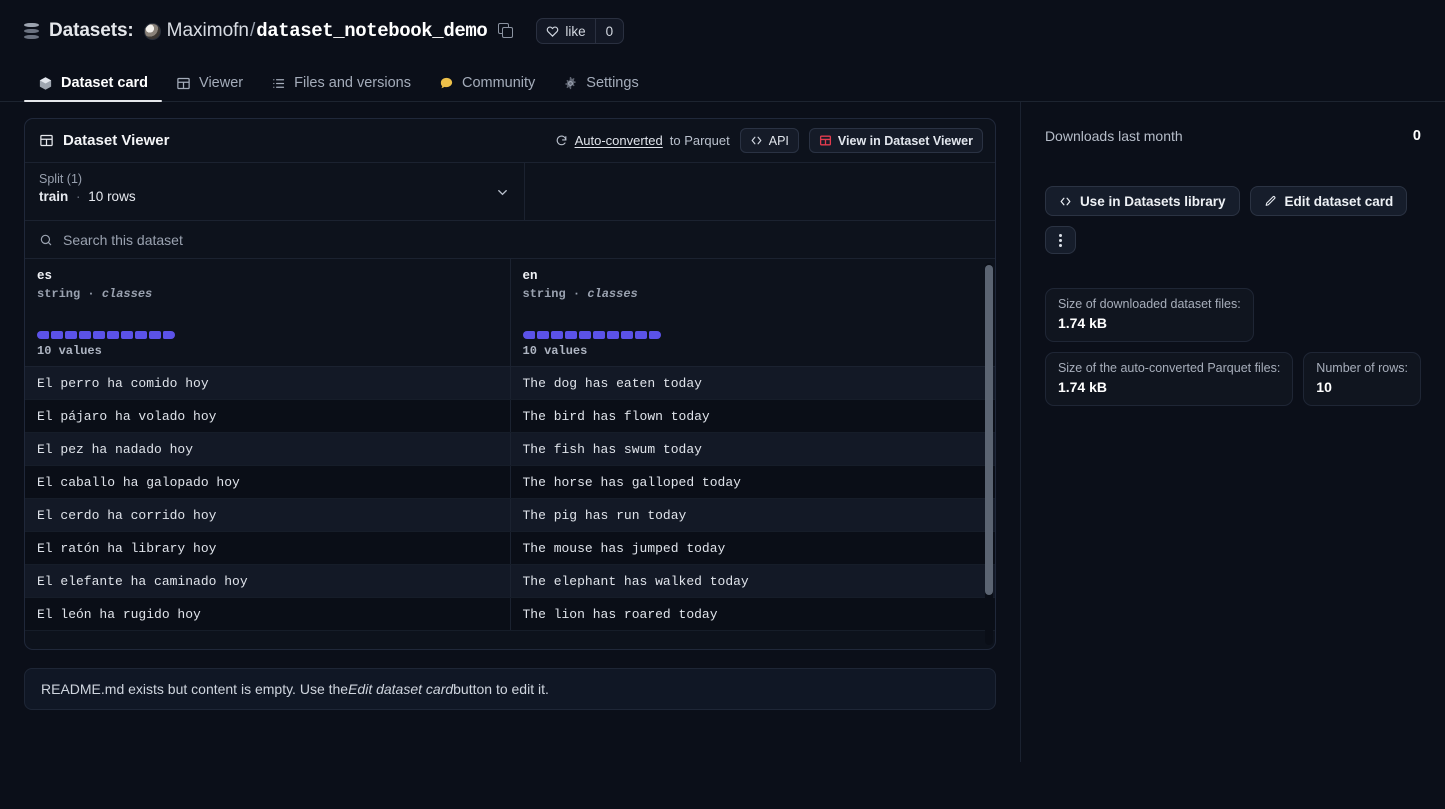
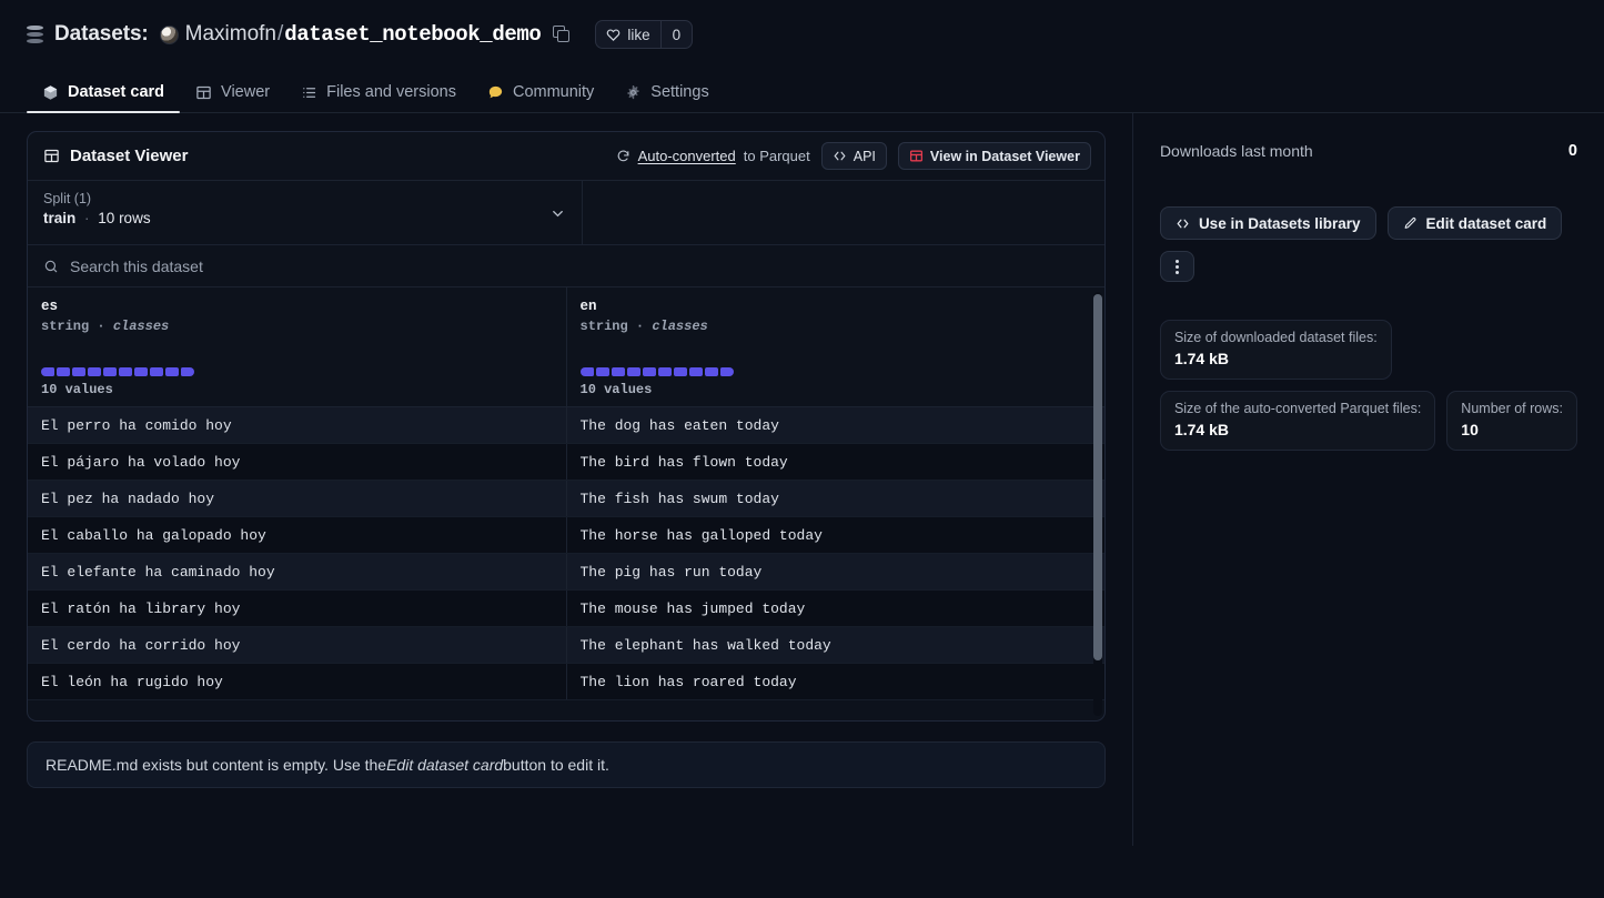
  Datasets:
  Maximofn
  /
  dataset_notebook_demo
  like
  0
  Dataset card
  Viewer
  Files and versions
  Community
  Settings
  Dataset Viewer
  Auto-converted
  to Parquet
  API
  View in Dataset Viewer
  Split (1)
  train · 10 rows
  Search this dataset
  es string · classes 10 values	en string · classes 10 values
  El perro ha comido hoy	The dog has eaten today
  El pájaro ha volado hoy	The bird has flown today
  El pez ha nadado hoy	The fish has swum today
  El caballo ha galopado hoy	The horse has galloped today
- El cerdo ha corrido hoy	The pig has run today
+ El elefante ha caminado hoy	The pig has run today
  El ratón ha library hoy	The mouse has jumped today
- El elefante ha caminado hoy	The elephant has walked today
+ El cerdo ha corrido hoy	The elephant has walked today
  El león ha rugido hoy	The lion has roared today
  README.md exists but content is empty. Use the
  Edit dataset card
  button to edit it.
  Downloads last month
  0
  Use in Datasets library
  Edit dataset card
  Size of downloaded dataset files:
  1.74 kB
  Size of the auto-converted Parquet files:
  1.74 kB
  Number of rows:
  10
